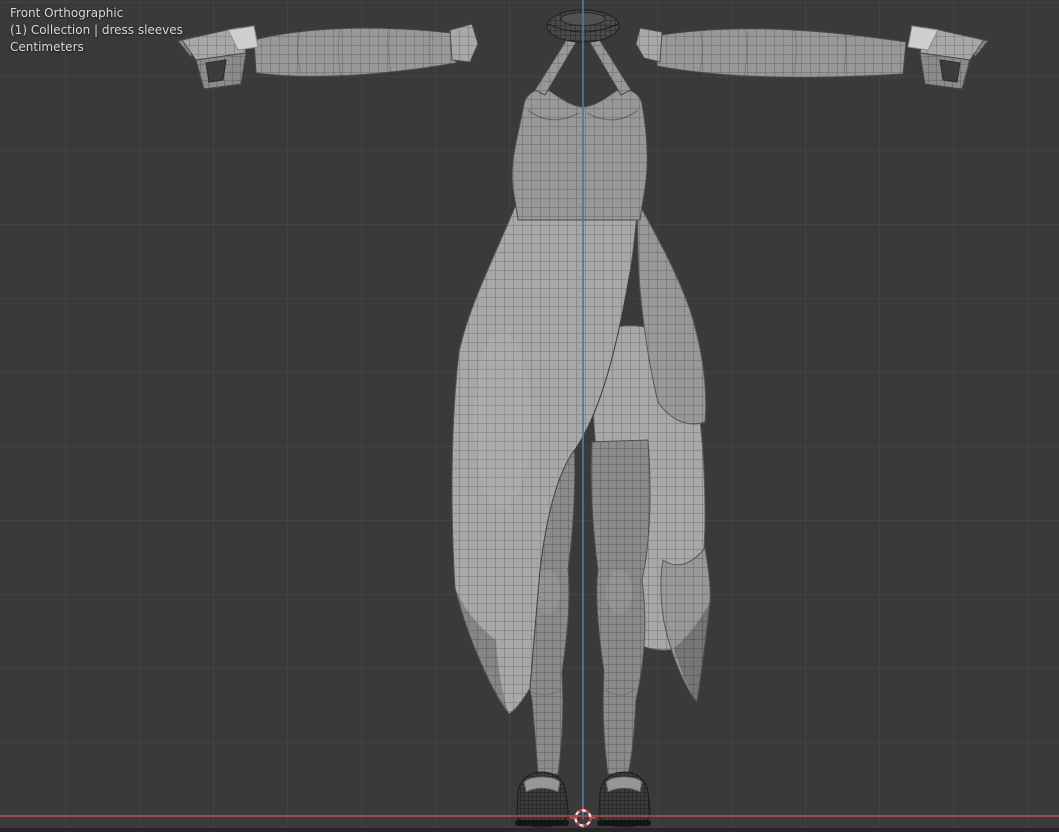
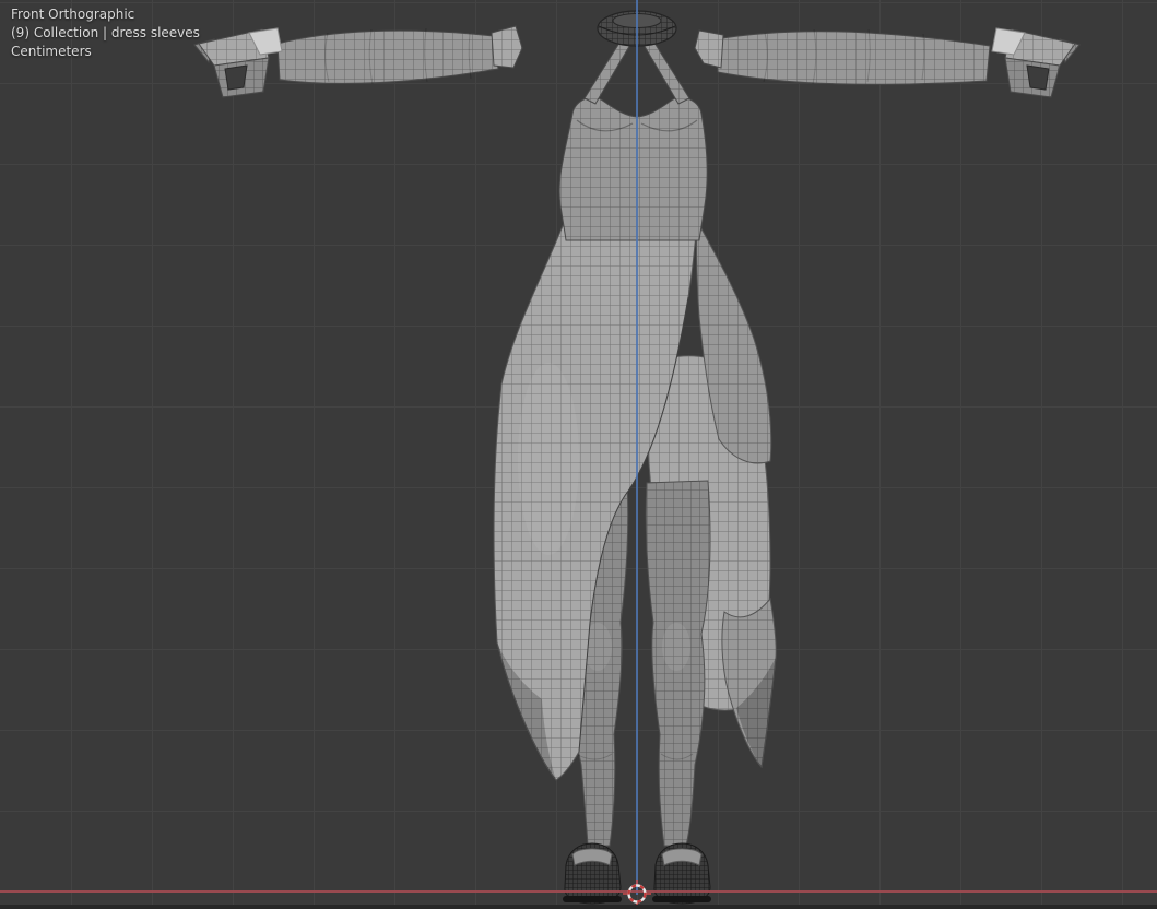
  Front Orthographic
- (1) Collection | dress sleeves
+ (9) Collection | dress sleeves
  Centimeters
